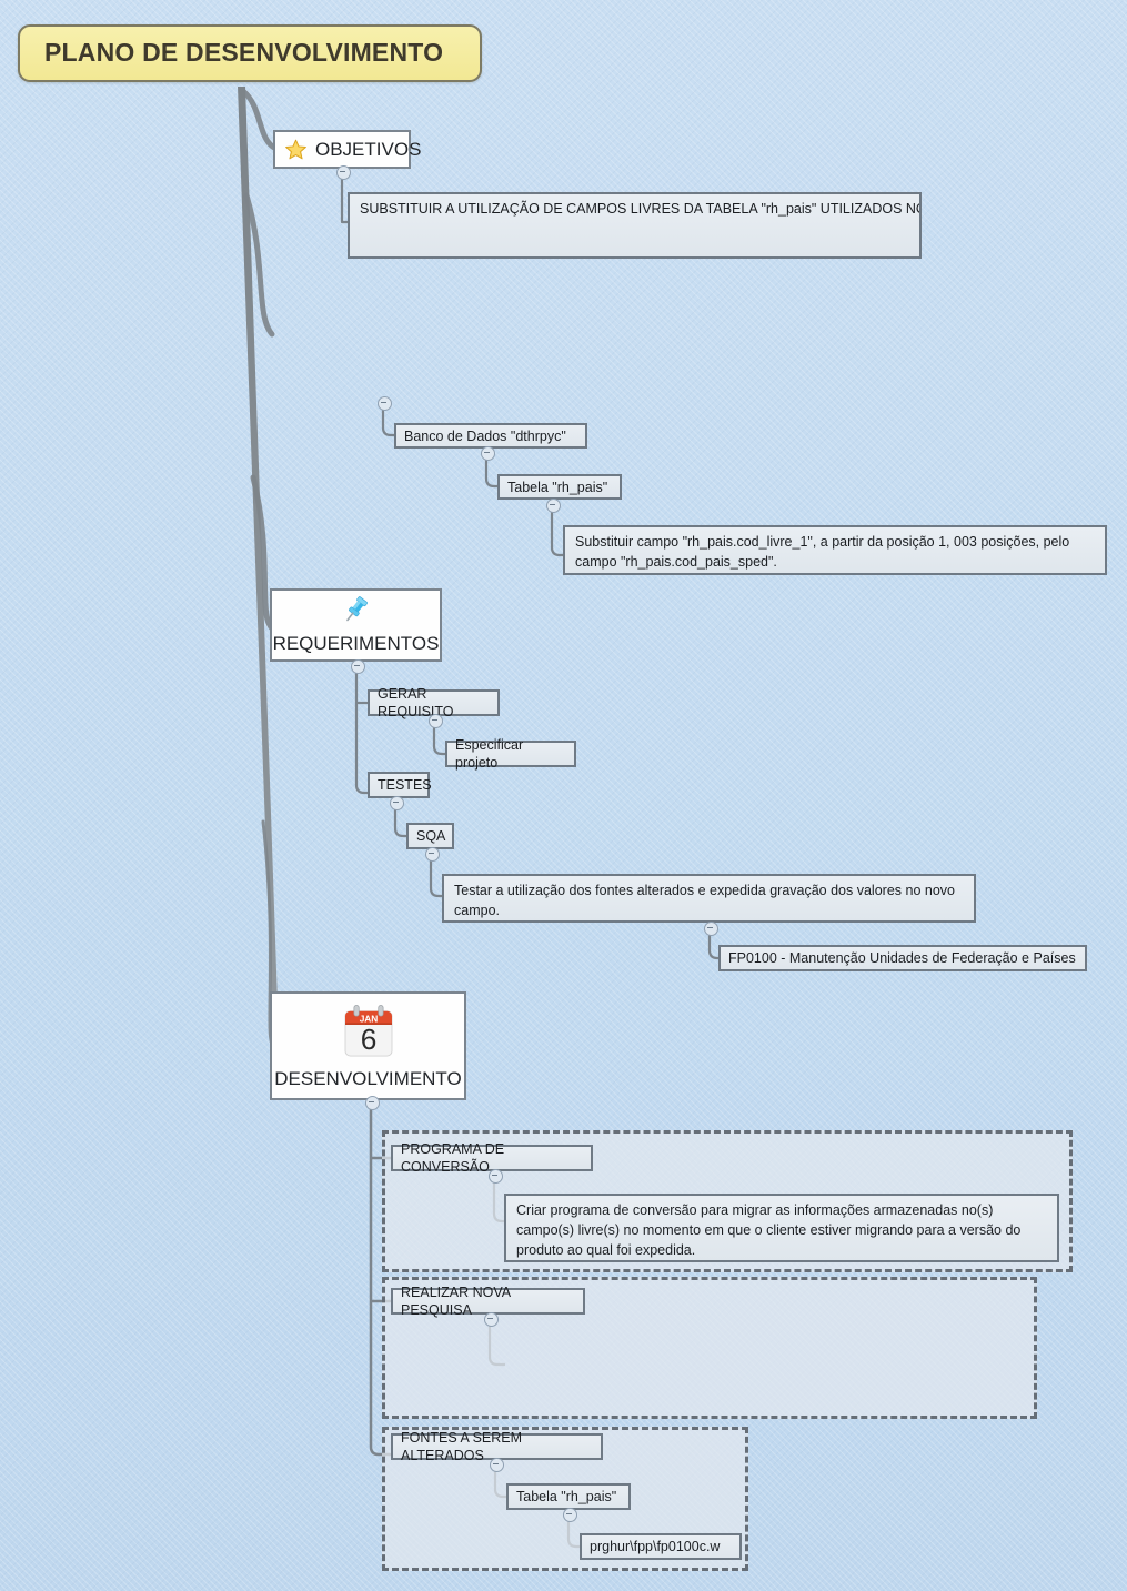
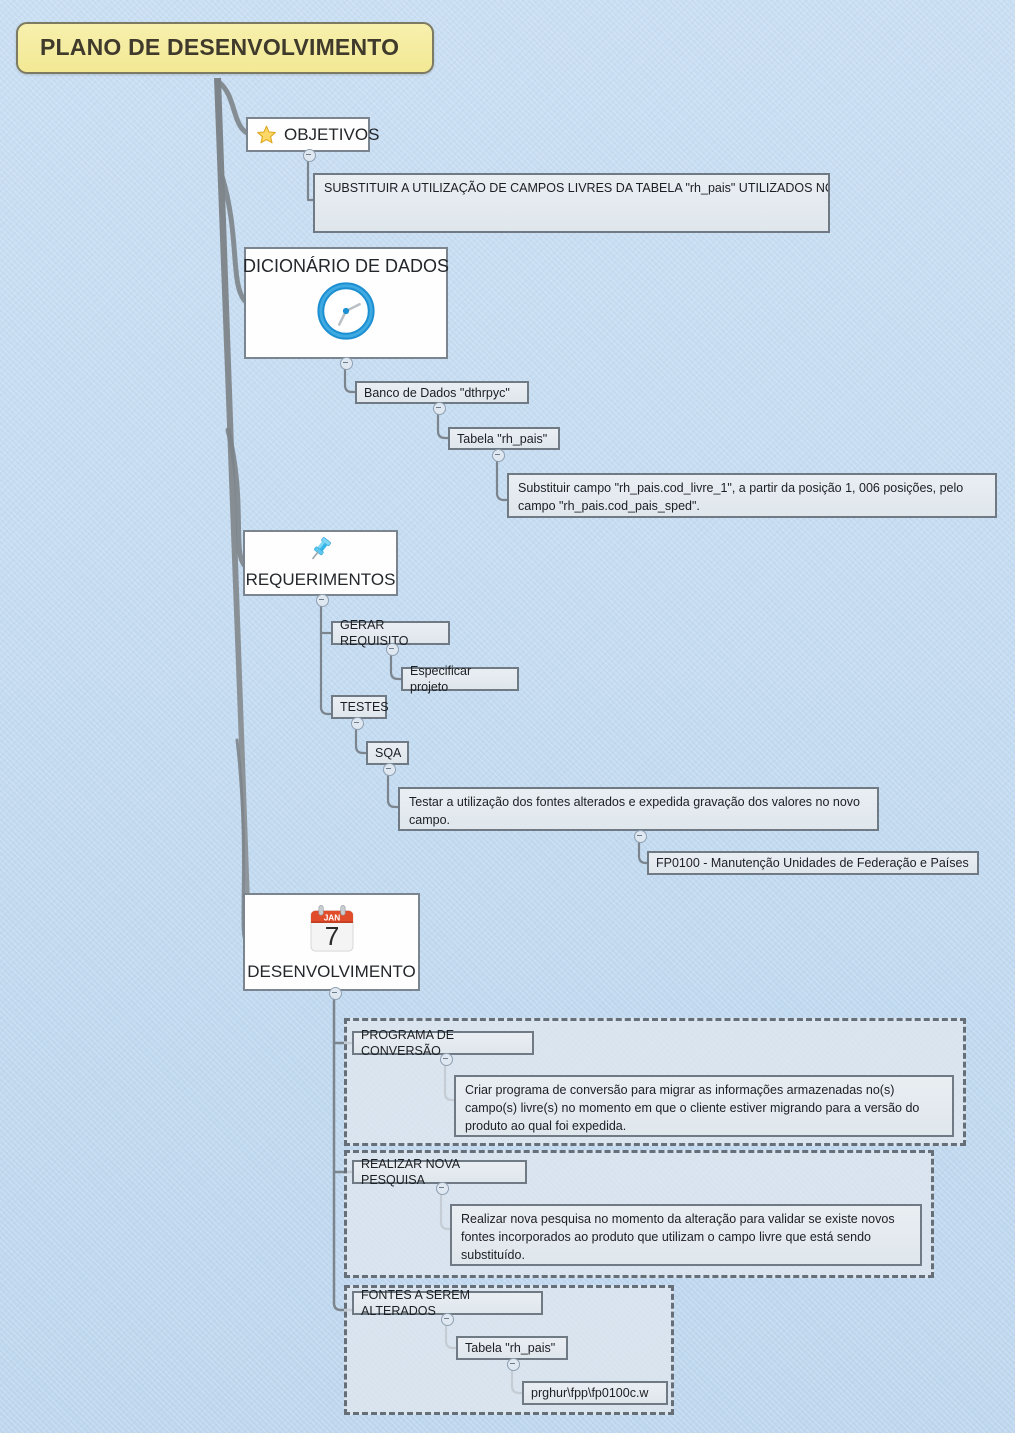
  PLANO DE DESENVOLVIMENTO
  OBJETIVOS
+ DICIONÁRIO DE DADOS
  Banco de Dados "dthrpyc"
  Tabela "rh_pais"
- Substituir campo "rh_pais.cod_livre_1", a partir da posição 1, 003 posições, pelo campo "rh_pais.cod_pais_sped".
+ Substituir campo "rh_pais.cod_livre_1", a partir da posição 1, 006 posições, pelo campo "rh_pais.cod_pais_sped".
  REQUERIMENTOS
  GERAR REQUISITO
  Especificar projeto
  TESTES
  SQA
  Testar a utilização dos fontes alterados e expedida gravação dos valores no novo campo.
  FP0100 - Manutenção Unidades de Federação e Países
  JAN
- 6
+ 7
  DESENVOLVIMENTO
  PROGRAMA DE CONVERSÃO
  Criar programa de conversão para migrar as informações armazenadas no(s) campo(s) livre(s) no momento em que o cliente estiver migrando para a versão do produto ao qual foi expedida.
  REALIZAR NOVA PESQUISA
+ Realizar nova pesquisa no momento da alteração para validar se existe novos fontes incorporados ao produto que utilizam o campo livre que está sendo substituído.
  FONTES A SEREM ALTERADOS
  Tabela "rh_pais"
  prghur\fpp\fp0100c.w
